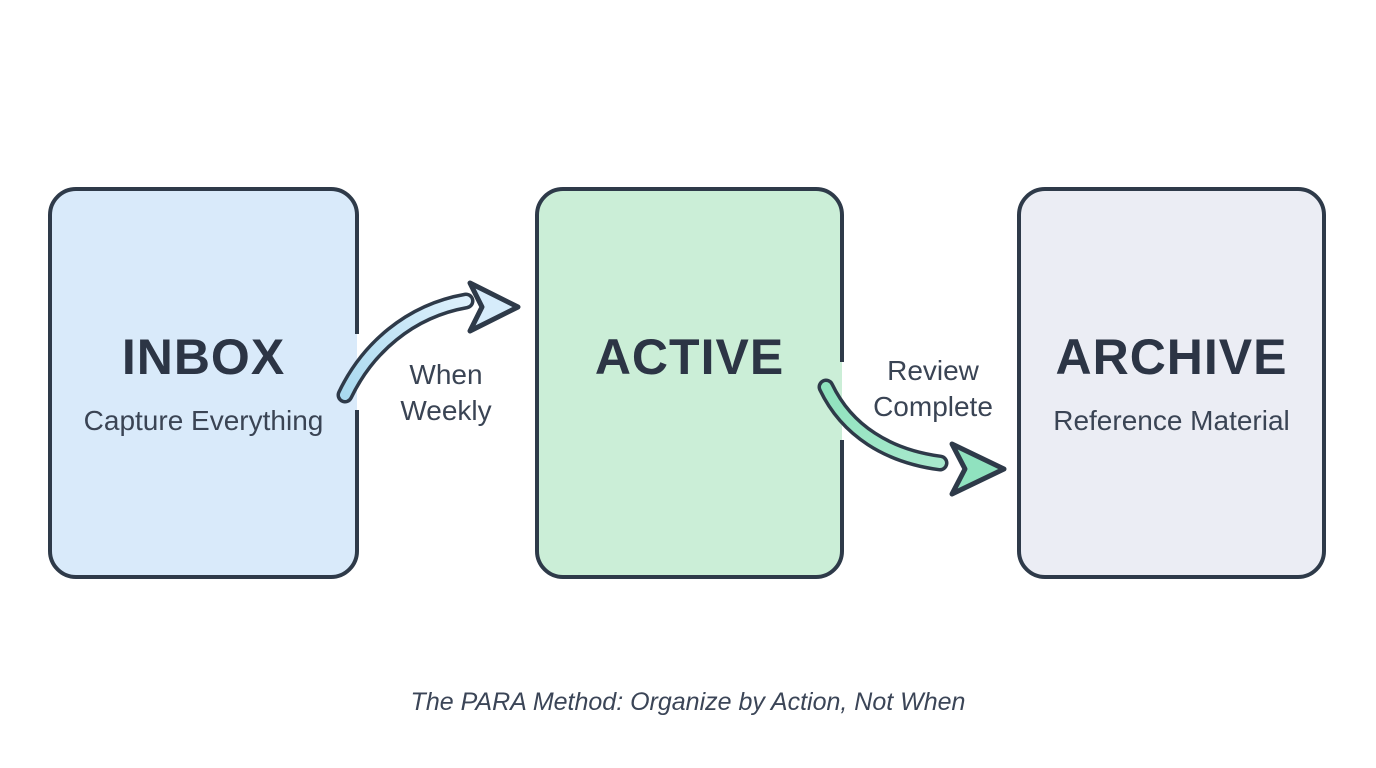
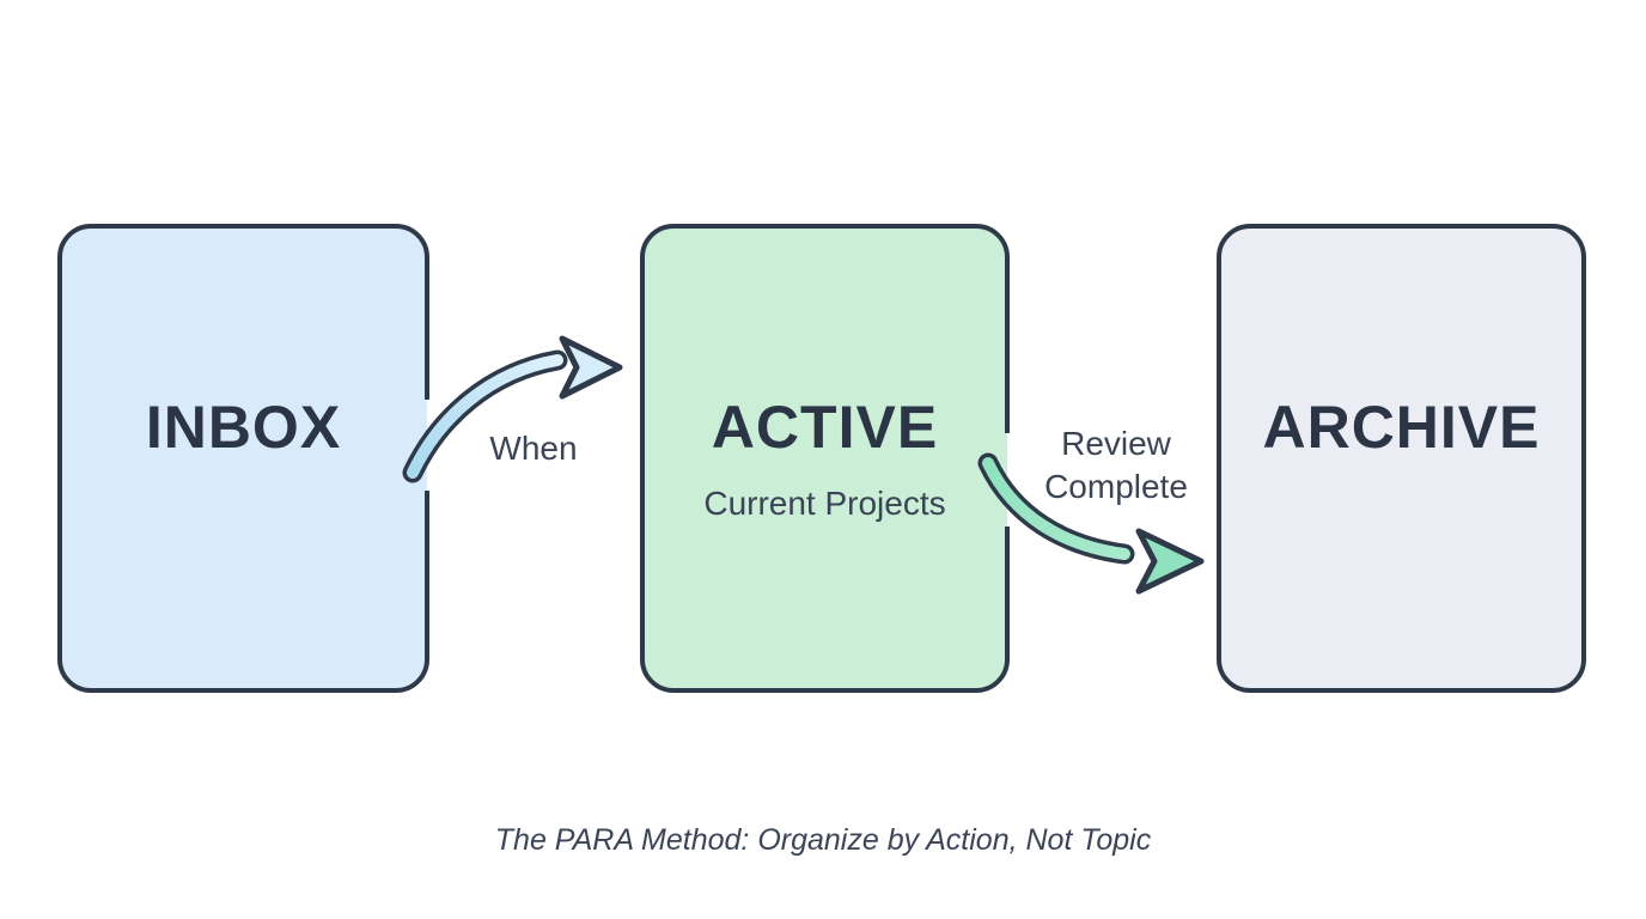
  INBOX
- Capture Everything
  ACTIVE
+ Current Projects
  ARCHIVE
- Reference Material
  When
- Weekly
  Review
  Complete
- The PARA Method: Organize by Action, Not When
+ The PARA Method: Organize by Action, Not Topic
